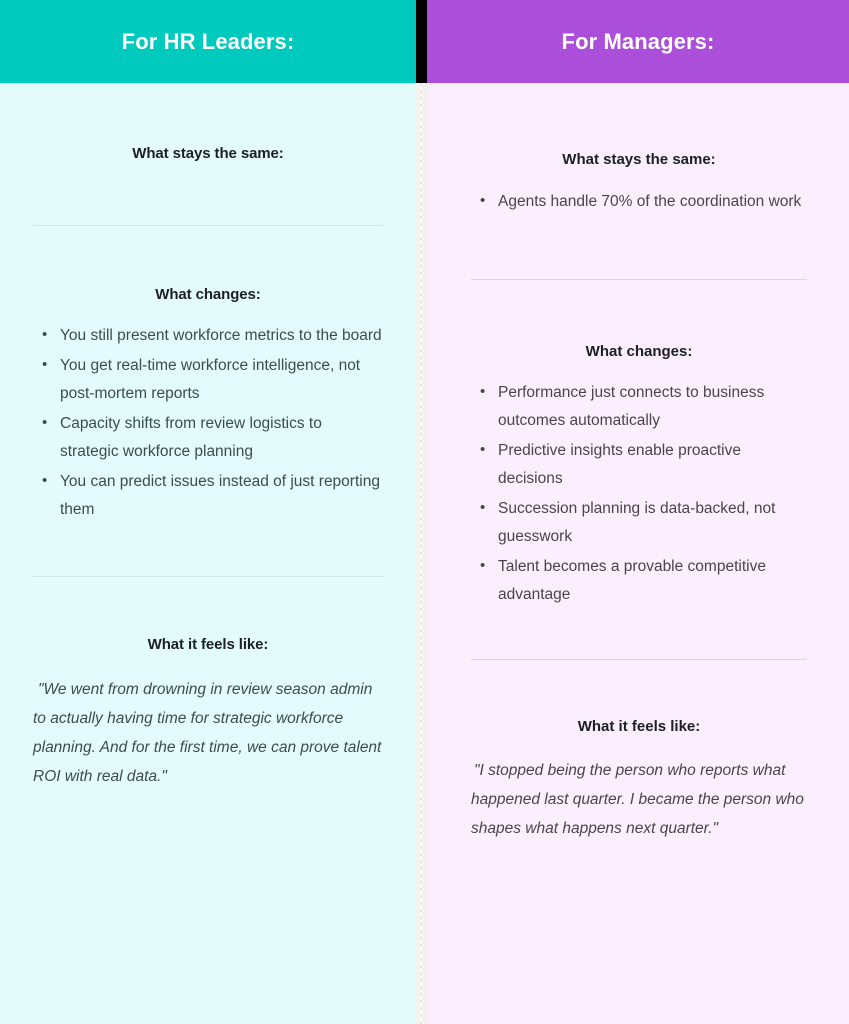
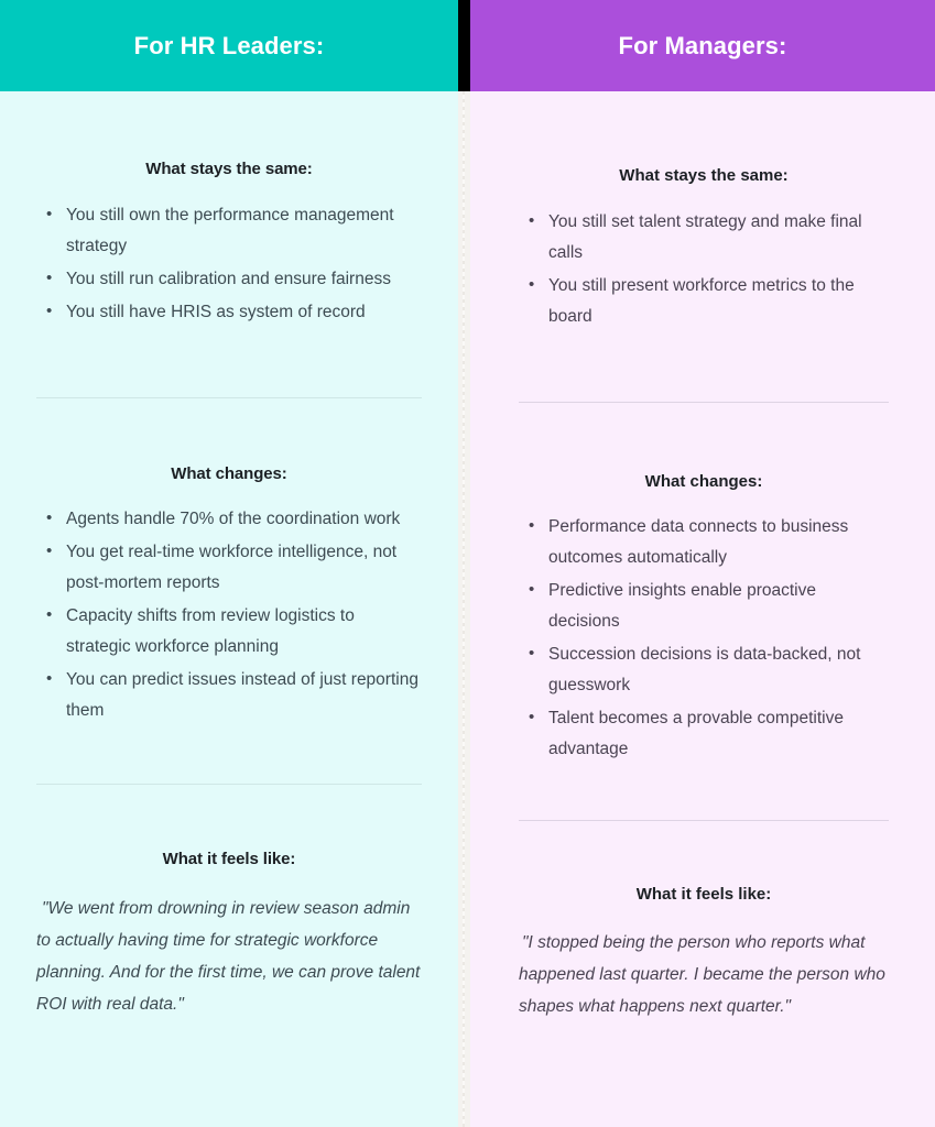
  For HR Leaders:
  What stays the same:
+ You still own the performance management strategy
+ You still run calibration and ensure fairness
+ You still have HRIS as system of record
  What changes:
- You still present workforce metrics to the board
+ Agents handle 70% of the coordination work
  You get real-time workforce intelligence, not post-mortem reports
  Capacity shifts from review logistics to strategic workforce planning
  You can predict issues instead of just reporting them
  What it feels like:
  "We went from drowning in review season admin to actually having time for strategic workforce planning. And for the first time, we can prove talent ROI with real data."
  For Managers:
  What stays the same:
+ You still set talent strategy and make final calls
- Agents handle 70% of the coordination work
+ You still present workforce metrics to the board
  What changes:
- Performance just connects to business outcomes automatically
+ Performance data connects to business outcomes automatically
  Predictive insights enable proactive decisions
- Succession planning is data-backed, not guesswork
+ Succession decisions is data-backed, not guesswork
  Talent becomes a provable competitive advantage
  What it feels like:
  "I stopped being the person who reports what happened last quarter. I became the person who shapes what happens next quarter."
